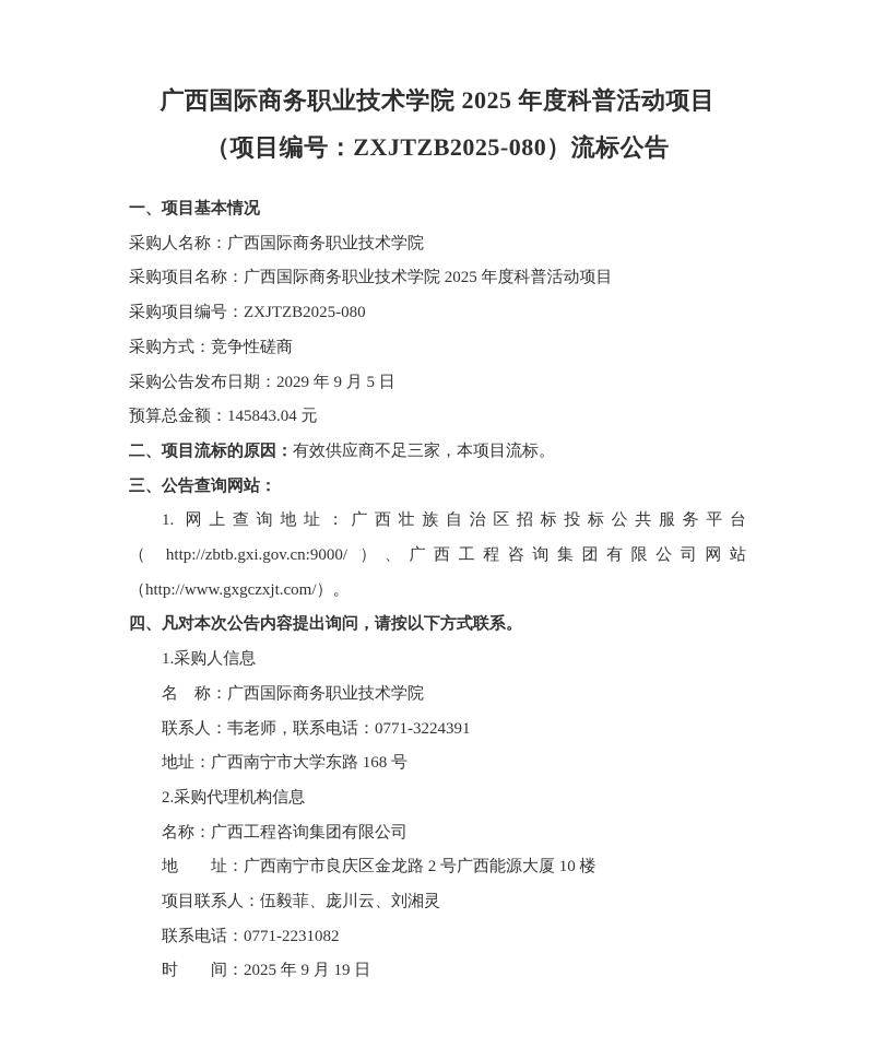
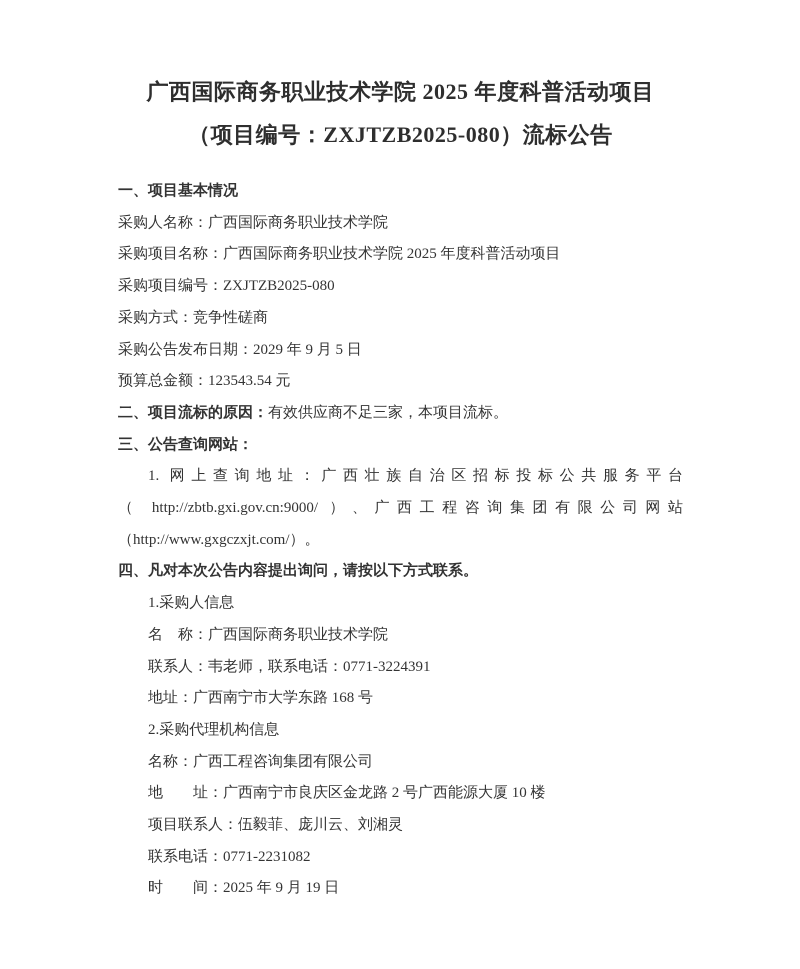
  广西国际商务职业技术学院 2025 年度科普活动项目
  （项目编号：ZXJTZB2025-080）流标公告
  一、项目基本情况
  采购人名称：广西国际商务职业技术学院
  采购项目名称：广西国际商务职业技术学院 2025 年度科普活动项目
  采购项目编号：ZXJTZB2025-080
  采购方式：竞争性磋商
  采购公告发布日期：2029 年 9 月 5 日
- 预算总金额：145843.04 元
+ 预算总金额：123543.54 元
  二、项目流标的原因：有效供应商不足三家，本项目流标。
  三、公告查询网站：
  1. 网上查询地址：广西壮族自治区招标投标公共服务平台
  （ http://zbtb.gxi.gov.cn:9000/ ）、广西工程咨询集团有限公司网站
  （http://www.gxgczxjt.com/）。
  四、凡对本次公告内容提出询问，请按以下方式联系。
  1.采购人信息
  名 称：广西国际商务职业技术学院
  联系人：韦老师，联系电话：0771-3224391
  地址：广西南宁市大学东路 168 号
  2.采购代理机构信息
  名称：广西工程咨询集团有限公司
  地 址：广西南宁市良庆区金龙路 2 号广西能源大厦 10 楼
  项目联系人：伍毅菲、庞川云、刘湘灵
  联系电话：0771-2231082
  时 间：2025 年 9 月 19 日
